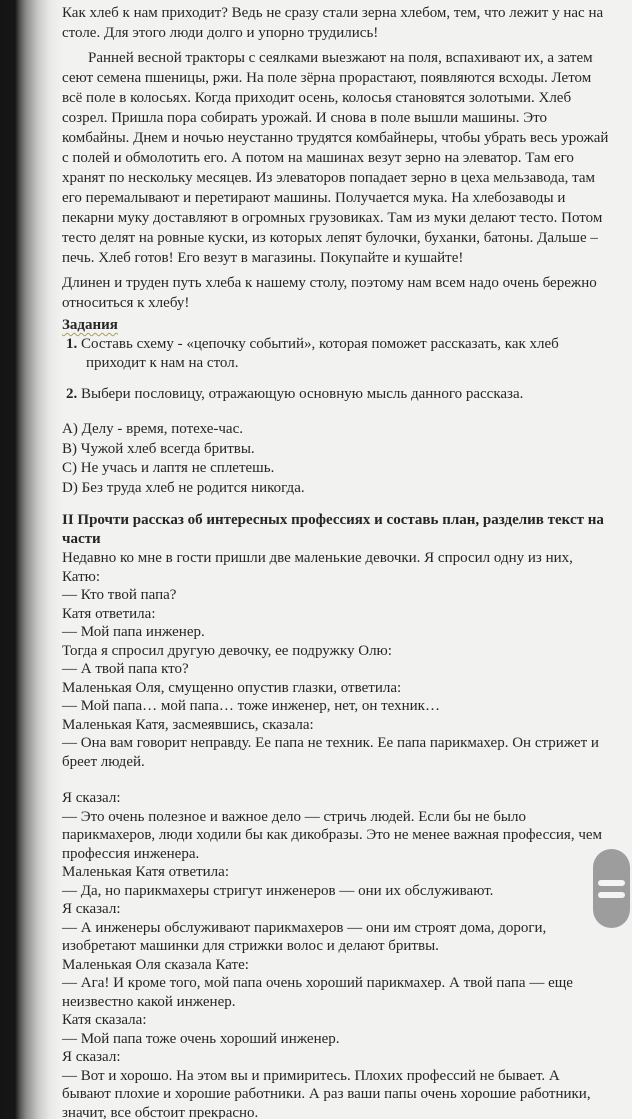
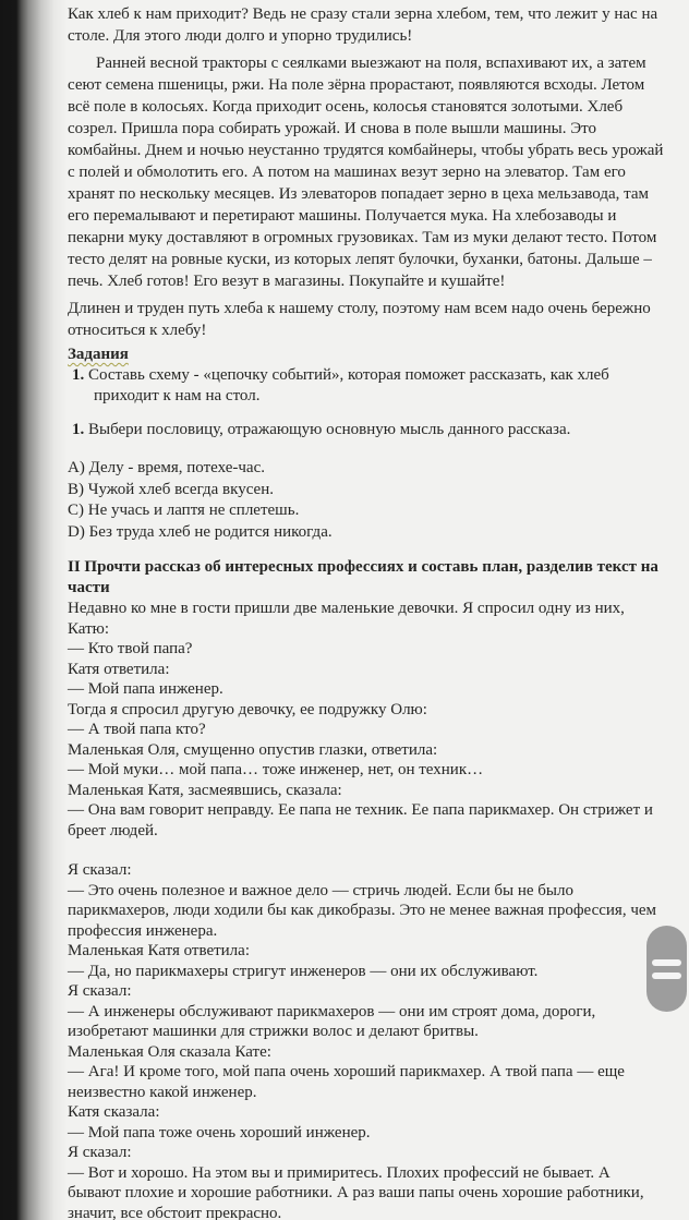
  Как хлеб к нам приходит? Ведь не сразу стали зерна хлебом, тем, что лежит у нас на столе. Для этого люди долго и упорно трудились!
  Ранней весной тракторы с сеялками выезжают на поля, вспахивают их, а затем сеют семена пшеницы, ржи. На поле зёрна прорастают, появляются всходы. Летом всё поле в колосьях. Когда приходит осень, колосья становятся золотыми. Хлеб созрел. Пришла пора собирать урожай. И снова в поле вышли машины. Это комбайны. Днем и ночью неустанно трудятся комбайнеры, чтобы убрать весь урожай с полей и обмолотить его. А потом на машинах везут зерно на элеватор. Там его хранят по нескольку месяцев. Из элеваторов попадает зерно в цеха мельзавода, там его перемалывают и перетирают машины. Получается мука. На хлебозаводы и пекарни муку доставляют в огромных грузовиках. Там из муки делают тесто. Потом тесто делят на ровные куски, из которых лепят булочки, буханки, батоны. Дальше – печь. Хлеб готов! Его везут в магазины. Покупайте и кушайте!
  Длинен и труден путь хлеба к нашему столу, поэтому нам всем надо очень бережно относиться к хлебу!
  Задания
  1. Составь схему - «цепочку событий», которая поможет рассказать, как хлеб приходит к нам на стол.
- 2. Выбери пословицу, отражающую основную мысль данного рассказа.
+ 1. Выбери пословицу, отражающую основную мысль данного рассказа.
  А) Делу - время, потехе-час.
- В) Чужой хлеб всегда бритвы.
+ В) Чужой хлеб всегда вкусен.
  С) Не учась и лаптя не сплетешь.
  D) Без труда хлеб не родится никогда.
  II Прочти рассказ об интересных профессиях и составь план, разделив текст на части
  Недавно ко мне в гости пришли две маленькие девочки. Я спросил одну из них, Катю:
  — Кто твой папа?
  Катя ответила:
  — Мой папа инженер.
  Тогда я спросил другую девочку, ее подружку Олю:
  — А твой папа кто?
  Маленькая Оля, смущенно опустив глазки, ответила:
- — Мой папа… мой папа… тоже инженер, нет, он техник…
+ — Мой муки… мой папа… тоже инженер, нет, он техник…
  Маленькая Катя, засмеявшись, сказала:
  — Она вам говорит неправду. Ее папа не техник. Ее папа парикмахер. Он стрижет и бреет людей.
  Я сказал:
  — Это очень полезное и важное дело — стричь людей. Если бы не было парикмахеров, люди ходили бы как дикобразы. Это не менее важная профессия, чем профессия инженера.
  Маленькая Катя ответила:
  — Да, но парикмахеры стригут инженеров — они их обслуживают.
  Я сказал:
  — А инженеры обслуживают парикмахеров — они им строят дома, дороги, изобретают машинки для стрижки волос и делают бритвы.
  Маленькая Оля сказала Кате:
  — Ага! И кроме того, мой папа очень хороший парикмахер. А твой папа — еще неизвестно какой инженер.
  Катя сказала:
  — Мой папа тоже очень хороший инженер.
  Я сказал:
  — Вот и хорошо. На этом вы и примиритесь. Плохих профессий не бывает. А бывают плохие и хорошие работники. А раз ваши папы очень хорошие работники, значит, все обстоит прекрасно.
